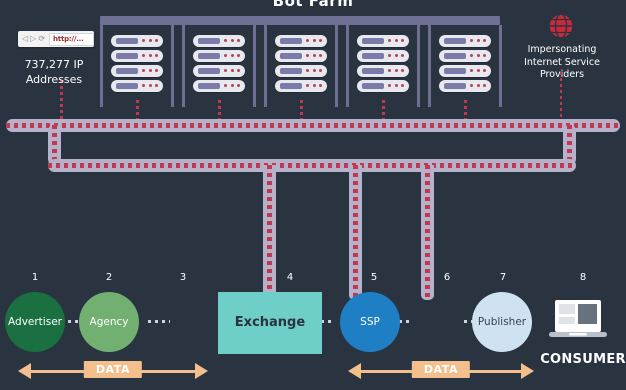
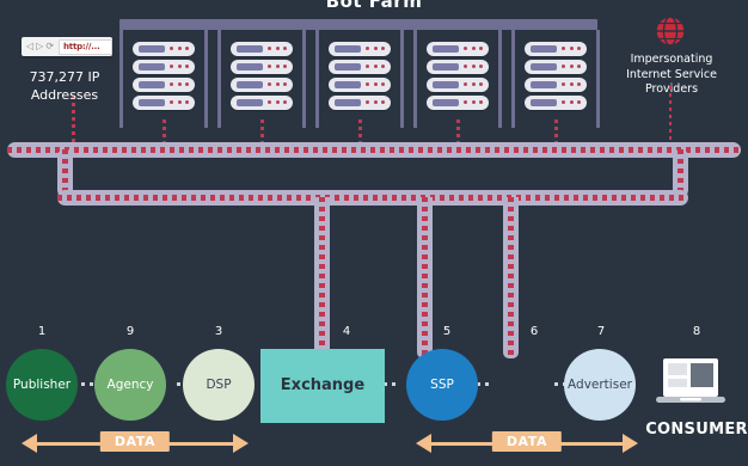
  Bot Farm
  ◁
  ▷
  ⟳
  http://...
  737,277 IP
  Addresses
  Impersonating
  Internet Service
  Provders
  1
- 2
+ 9
  3
  4
  5
  6
  7
  8
- Advertiser
+ Publisher
  Agency
+ DSP
  Exchange
  SSP
- Publisher
+ Advertiser
  CONSUMER
  DATA
  DATA
